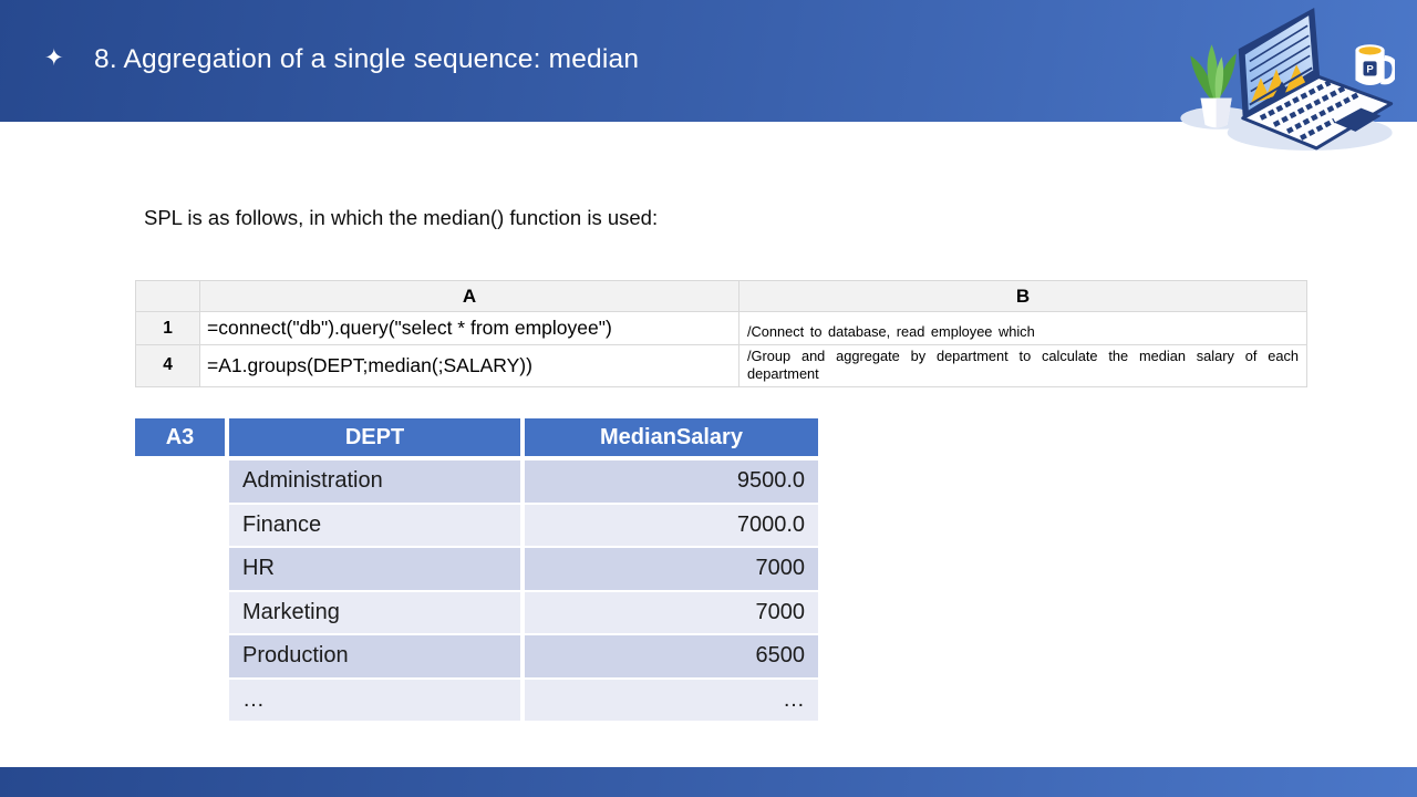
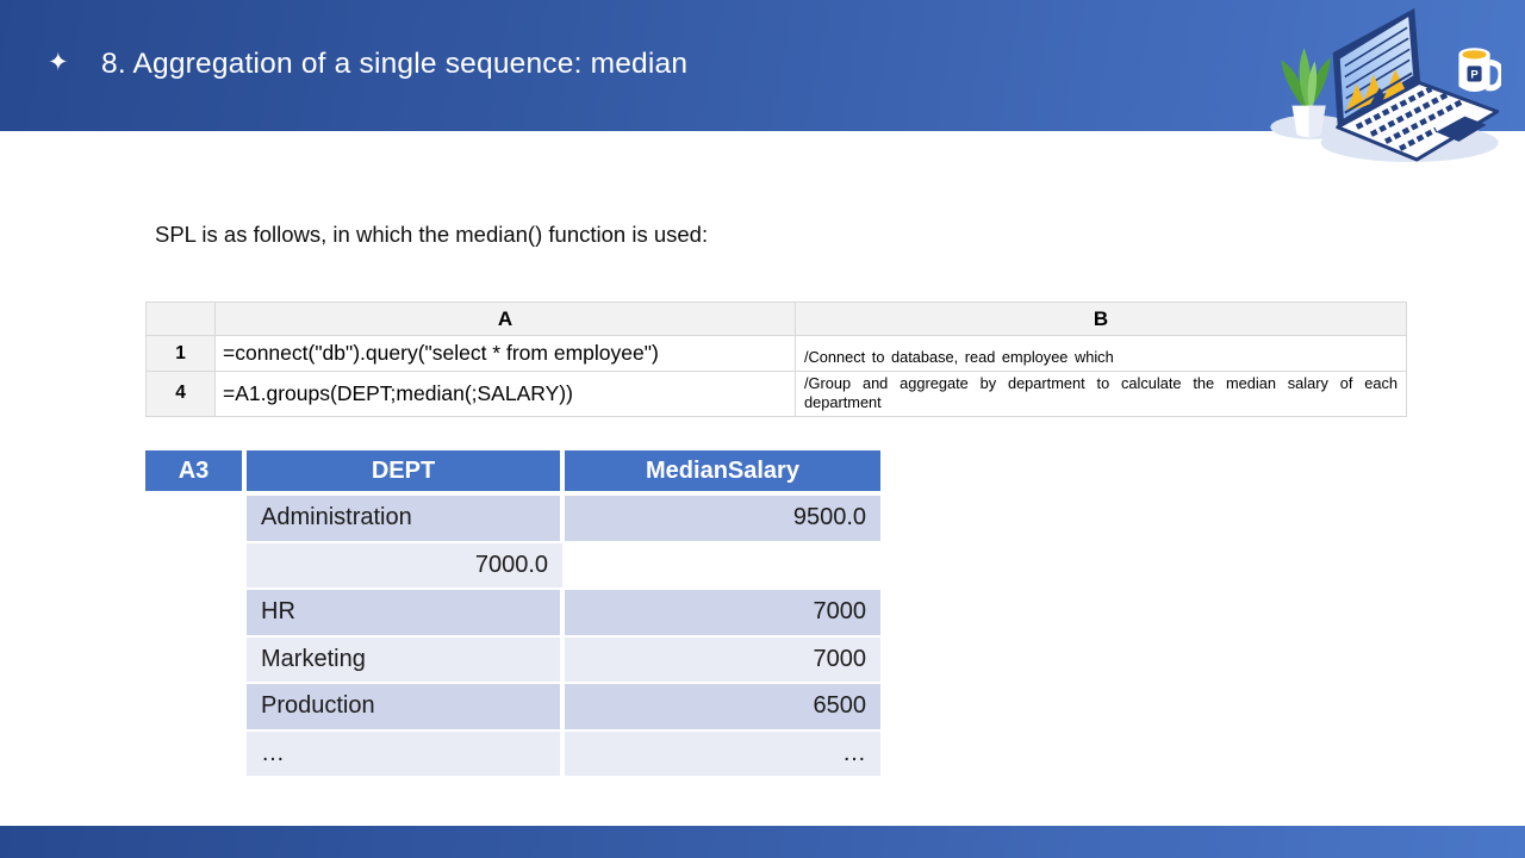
  ✦
  8. Aggregation of a single sequence: median
  P
  SPL is as follows, in which the median() function is used:
  	A	B
  1	=connect("db").query("select * from employee")	/Connect to database, read employee which
  4	=A1.groups(DEPT;median(;SALARY))	/Group and aggregate by department to calculate the median salary of each department
  A3
  DEPT
  MedianSalary
  Administration
  9500.0
- Finance
  7000.0
  HR
  7000
  Marketing
  7000
  Production
  6500
  …
  …
